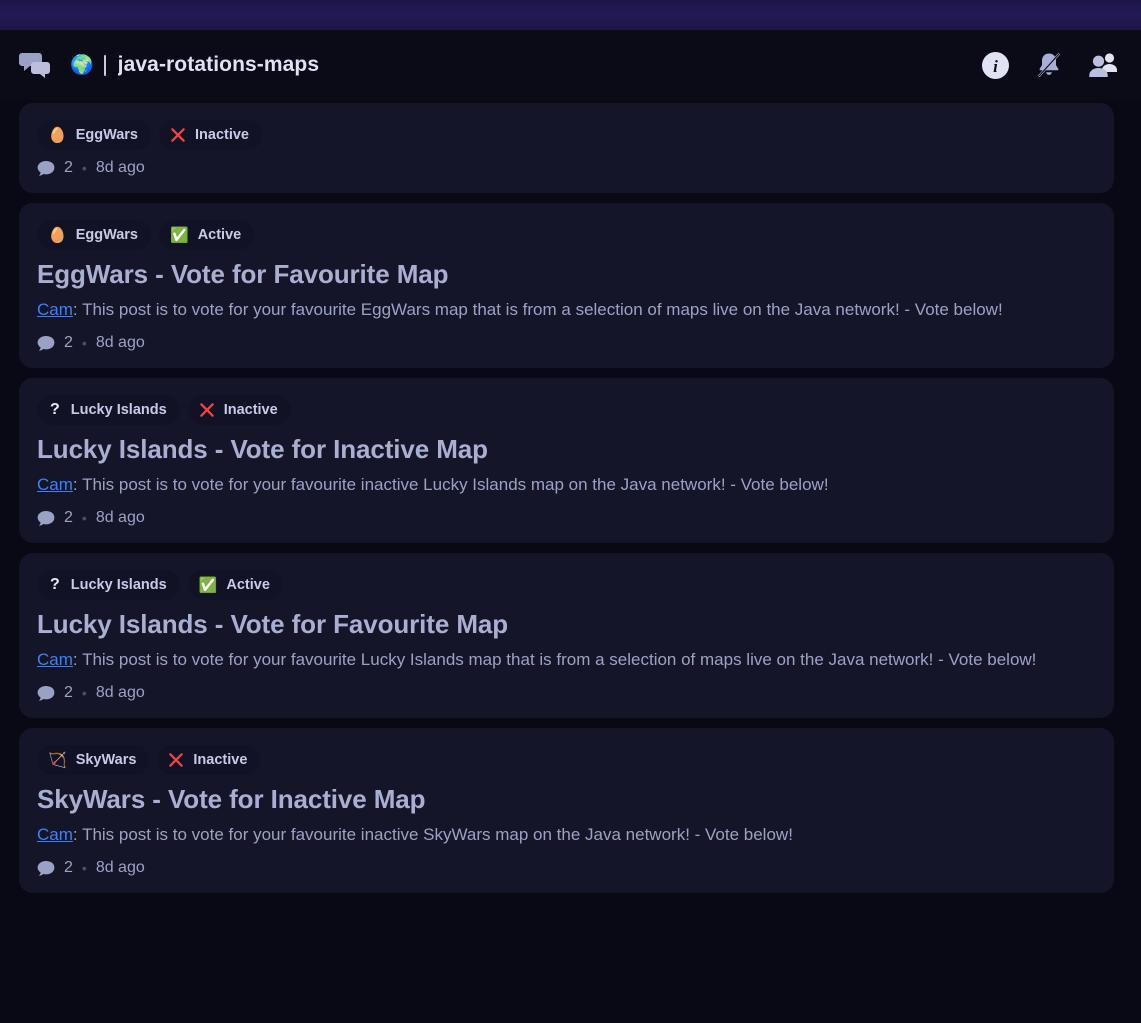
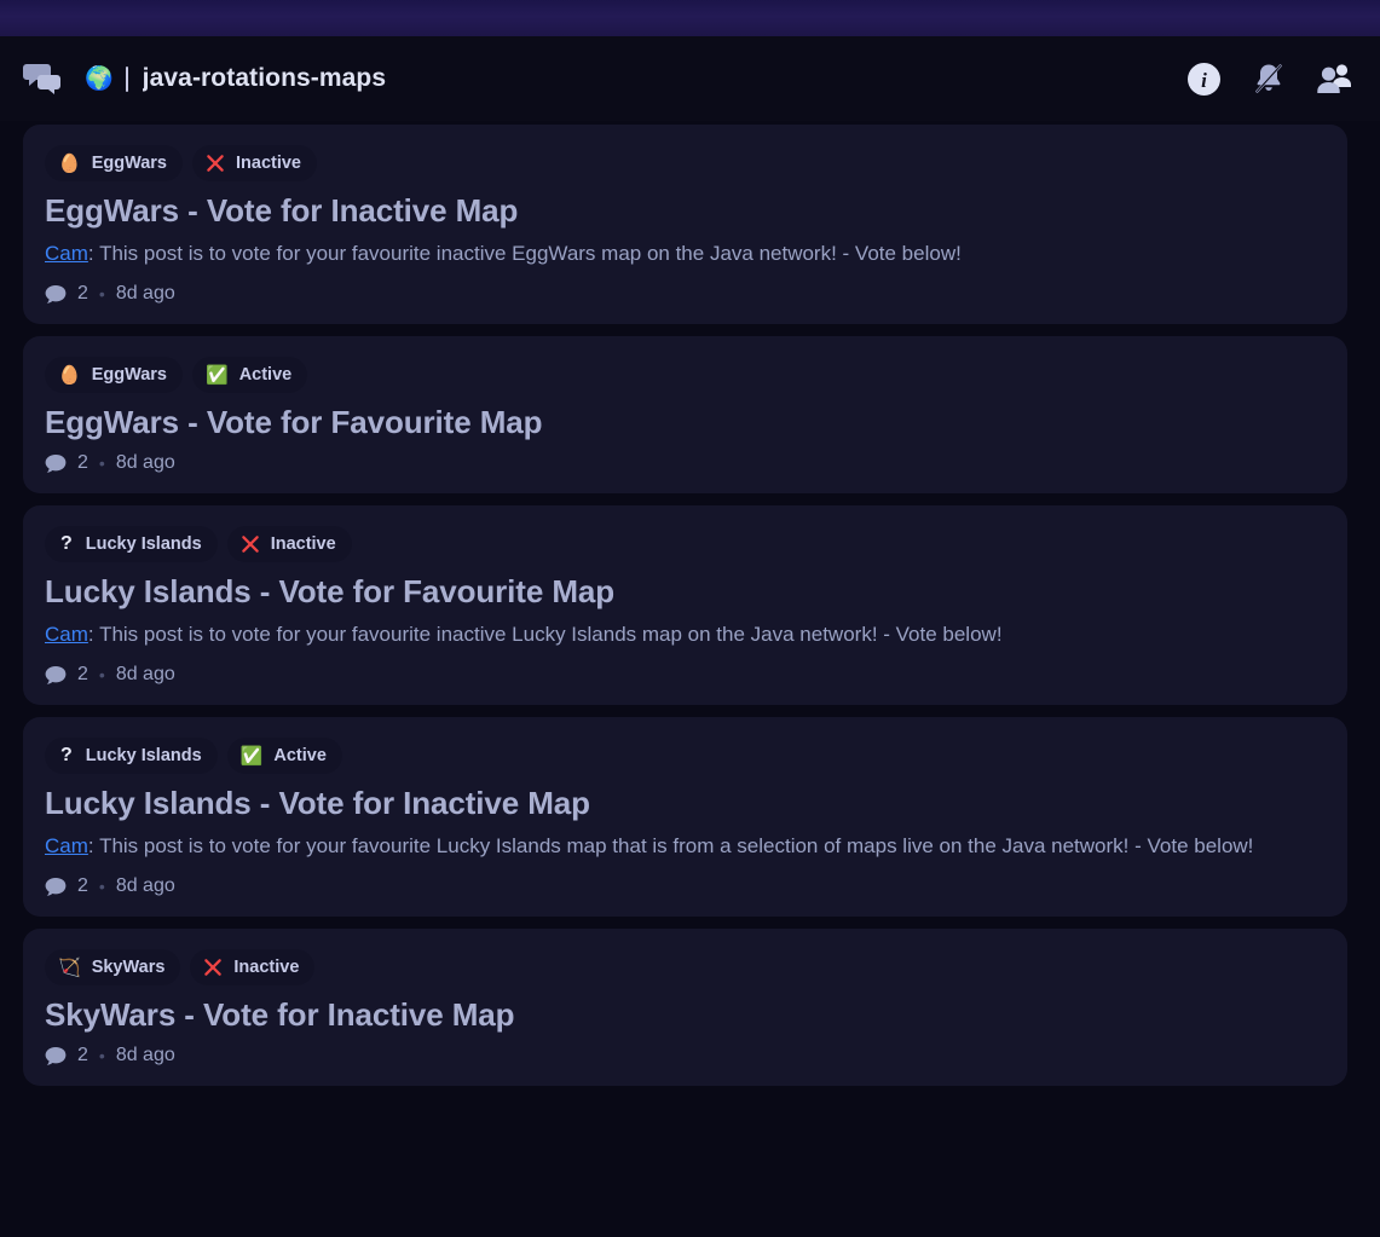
  🌍
  java-rotations-maps
  i
  🥚
  EggWars
  Inactive
+ EggWars - Vote for Inactive Map
+ Cam: This post is to vote for your favourite inactive EggWars map on the Java network! - Vote below!
  2
  •
  8d ago
  🥚
  EggWars
  ✅
  Active
  EggWars - Vote for Favourite Map
- Cam: This post is to vote for your favourite EggWars map that is from a selection of maps live on the Java network! - Vote below!
  2
  •
  8d ago
  ?
  Lucky Islands
  Inactive
- Lucky Islands - Vote for Inactive Map
+ Lucky Islands - Vote for Favourite Map
  Cam: This post is to vote for your favourite inactive Lucky Islands map on the Java network! - Vote below!
  2
  •
  8d ago
  ?
  Lucky Islands
  ✅
  Active
- Lucky Islands - Vote for Favourite Map
+ Lucky Islands - Vote for Inactive Map
  Cam: This post is to vote for your favourite Lucky Islands map that is from a selection of maps live on the Java network! - Vote below!
  2
  •
  8d ago
  🏹
  SkyWars
  Inactive
  SkyWars - Vote for Inactive Map
- Cam: This post is to vote for your favourite inactive SkyWars map on the Java network! - Vote below!
  2
  •
  8d ago
